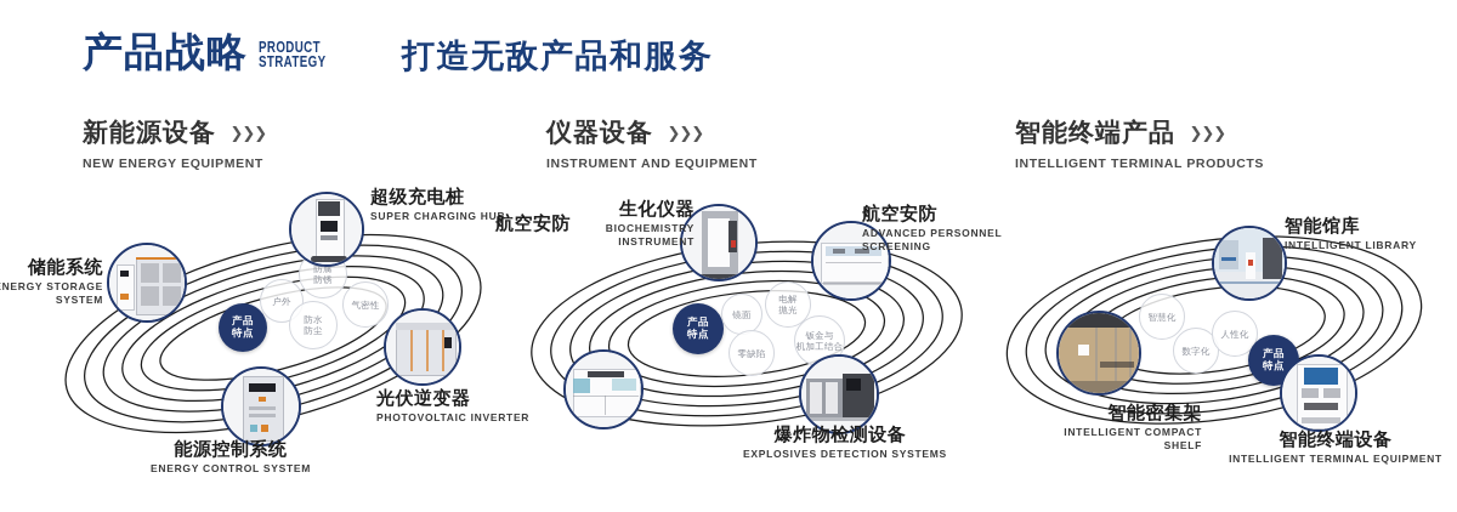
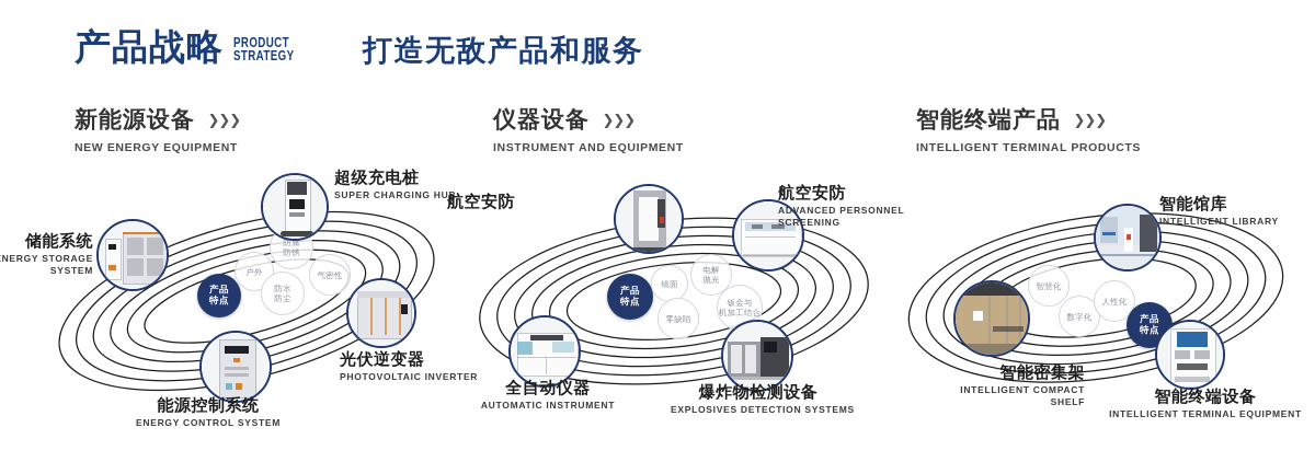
  产品战略
  PRODUCT
  STRATEGY
  打造无敌产品和服务
  新能源设备 ❯❯❯
  NEW ENERGY EQUIPMENT
  仪器设备 ❯❯❯
  INSTRUMENT AND EQUIPMENT
  智能终端产品 ❯❯❯
  INTELLIGENT TERMINAL PRODUCTS
  产品
  特点
  户外
  防腐
  防锈
  防水
  防尘
  气密性
  储能系统
  NERGY STORAGE
  SYSTEM
  超级充电桩
  SUPER CHARGING HUB
  光伏逆变器
  PHOTOVOLTAIC INVERTER
  能源控制系统
  ENERGY CONTROL SYSTEM
  产品
  特点
  镜面
  电解
  抛光
  零缺陷
  钣金与
  机加工结合
- 生化仪器
- BIOCHEMISTRY
- INSTRUMENT
  航空安防
  航空安防
  ADVANCED PERSONNEL
  SCREENING
+ 全自动仪器
+ AUTOMATIC INSTRUMENT
  爆炸物检测设备
  EXPLOSIVES DETECTION SYSTEMS
  智慧化
  数字化
  人性化
  产品
  特点
  智能馆库
  INTELLIGENT LIBRARY
  智能密集架
  INTELLIGENT COMPACT
  SHELF
  智能终端设备
  INTELLIGENT TERMINAL EQUIPMENT
